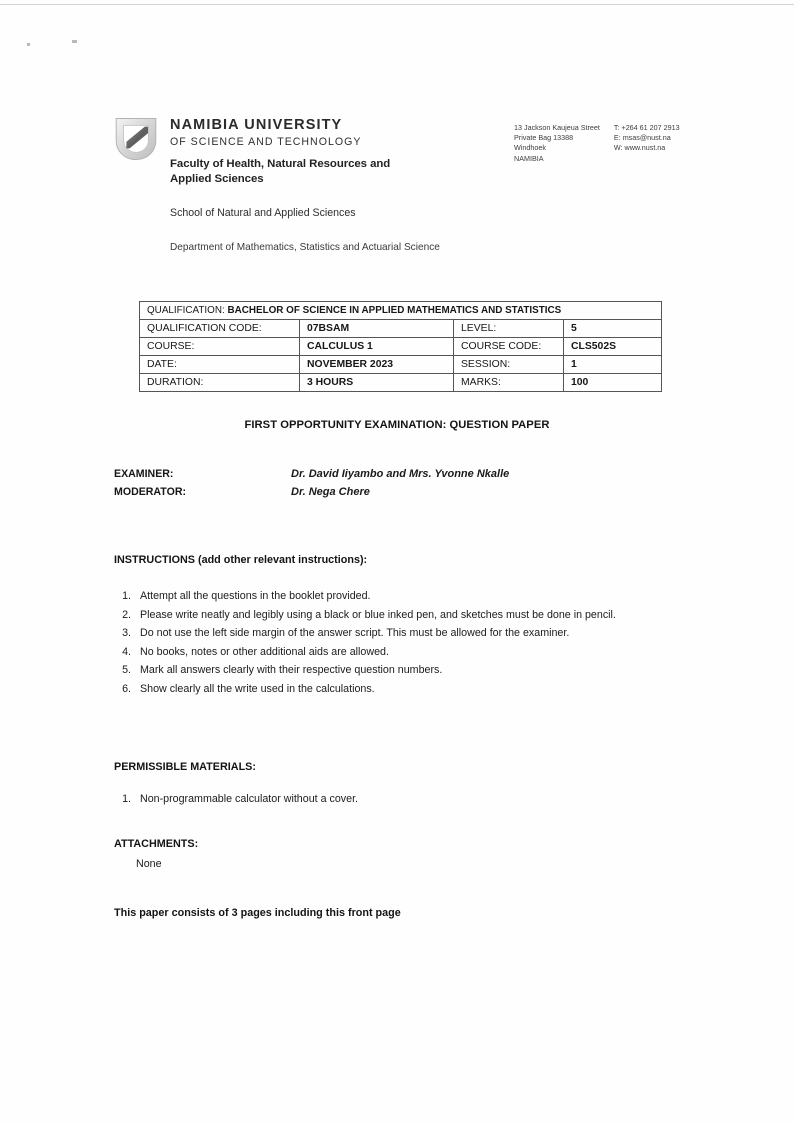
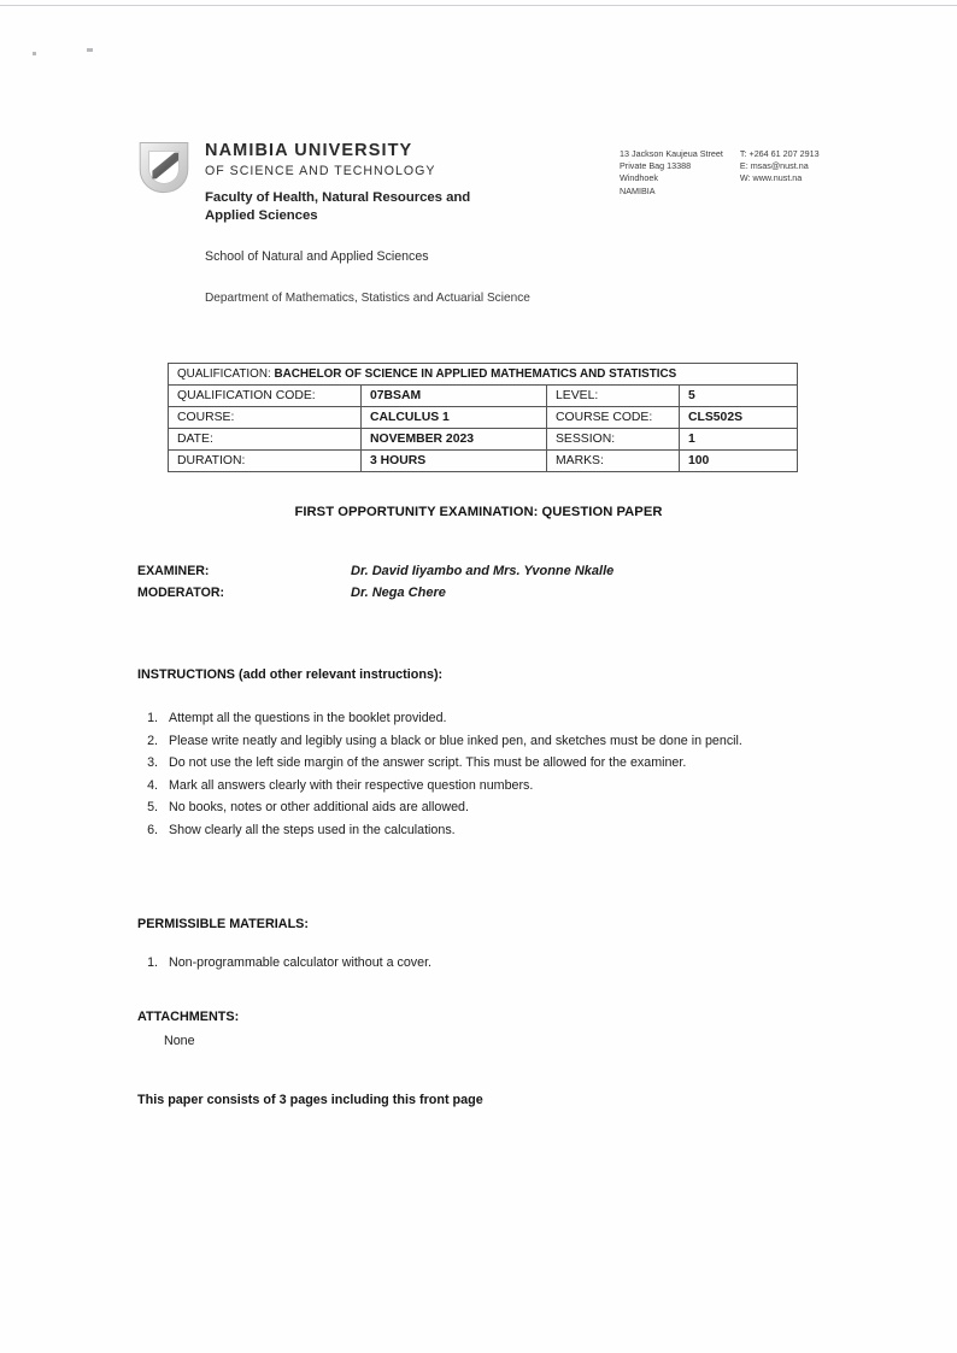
  NAMIBIA UNIVERSITY
  OF SCIENCE AND TECHNOLOGY
  Faculty of Health, Natural Resources and Applied Sciences
  School of Natural and Applied Sciences
  Department of Mathematics, Statistics and Actuarial Science
  13 Jackson Kaujeua Street
  Private Bag 13388
  Windhoek
  NAMIBIA
  T: +264 61 207 2913
  E: msas@nust.na
  W: www.nust.na
  QUALIFICATION: BACHELOR OF SCIENCE IN APPLIED MATHEMATICS AND STATISTICS
  QUALIFICATION CODE:	07BSAM	LEVEL:	5
  COURSE:	CALCULUS 1	COURSE CODE:	CLS502S
  DATE:	NOVEMBER 2023	SESSION:	1
  DURATION:	3 HOURS	MARKS:	100
  FIRST OPPORTUNITY EXAMINATION: QUESTION PAPER
  EXAMINER:
  Dr. David Iiyambo and Mrs. Yvonne Nkalle
  MODERATOR:
  Dr. Nega Chere
  INSTRUCTIONS (add other relevant instructions):
  1.
  Attempt all the questions in the booklet provided.
  2.
  Please write neatly and legibly using a black or blue inked pen, and sketches must be done in pencil.
  3.
  Do not use the left side margin of the answer script. This must be allowed for the examiner.
  4.
- No books, notes or other additional aids are allowed.
+ Mark all answers clearly with their respective question numbers.
  5.
- Mark all answers clearly with their respective question numbers.
+ No books, notes or other additional aids are allowed.
  6.
- Show clearly all the write used in the calculations.
+ Show clearly all the steps used in the calculations.
  PERMISSIBLE MATERIALS:
  1.
  Non-programmable calculator without a cover.
  ATTACHMENTS:
  None
  This paper consists of 3 pages including this front page
